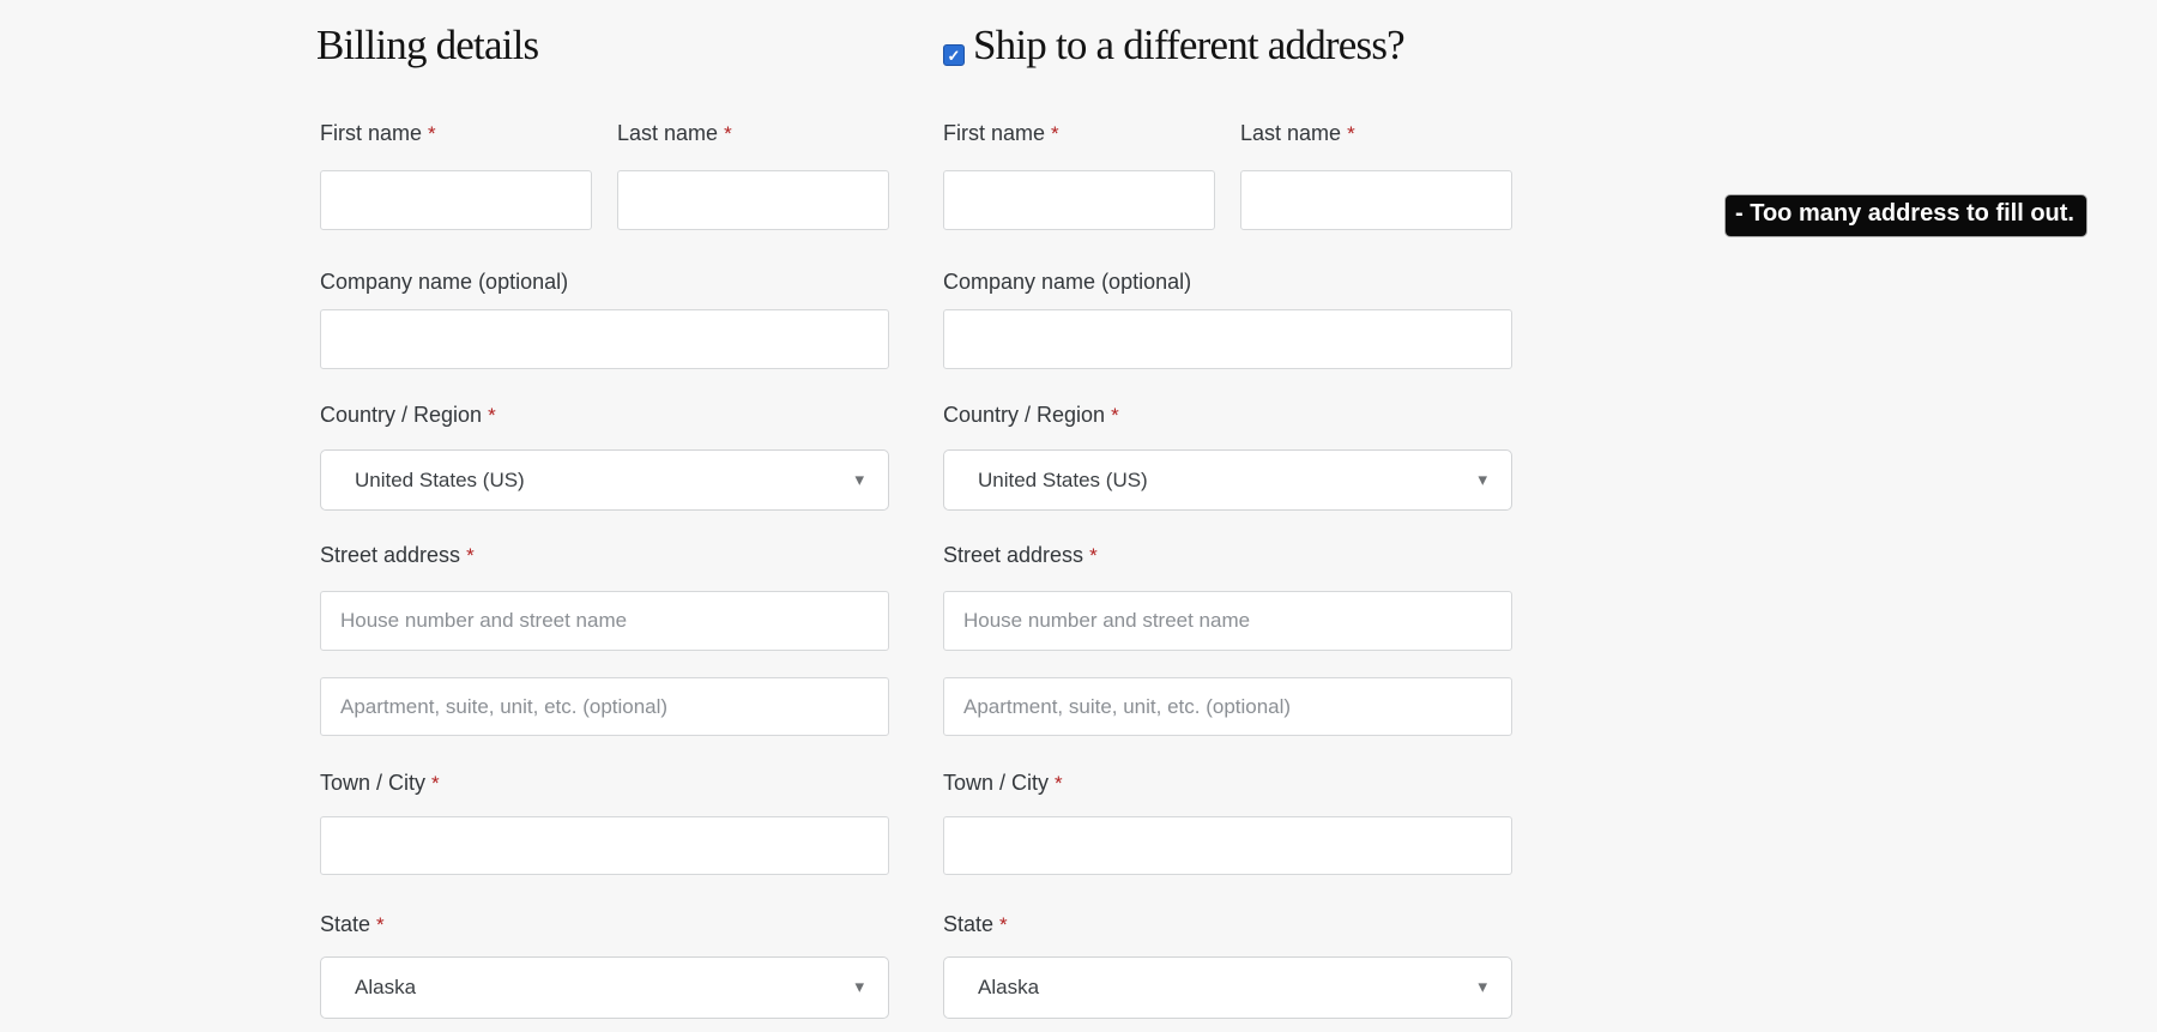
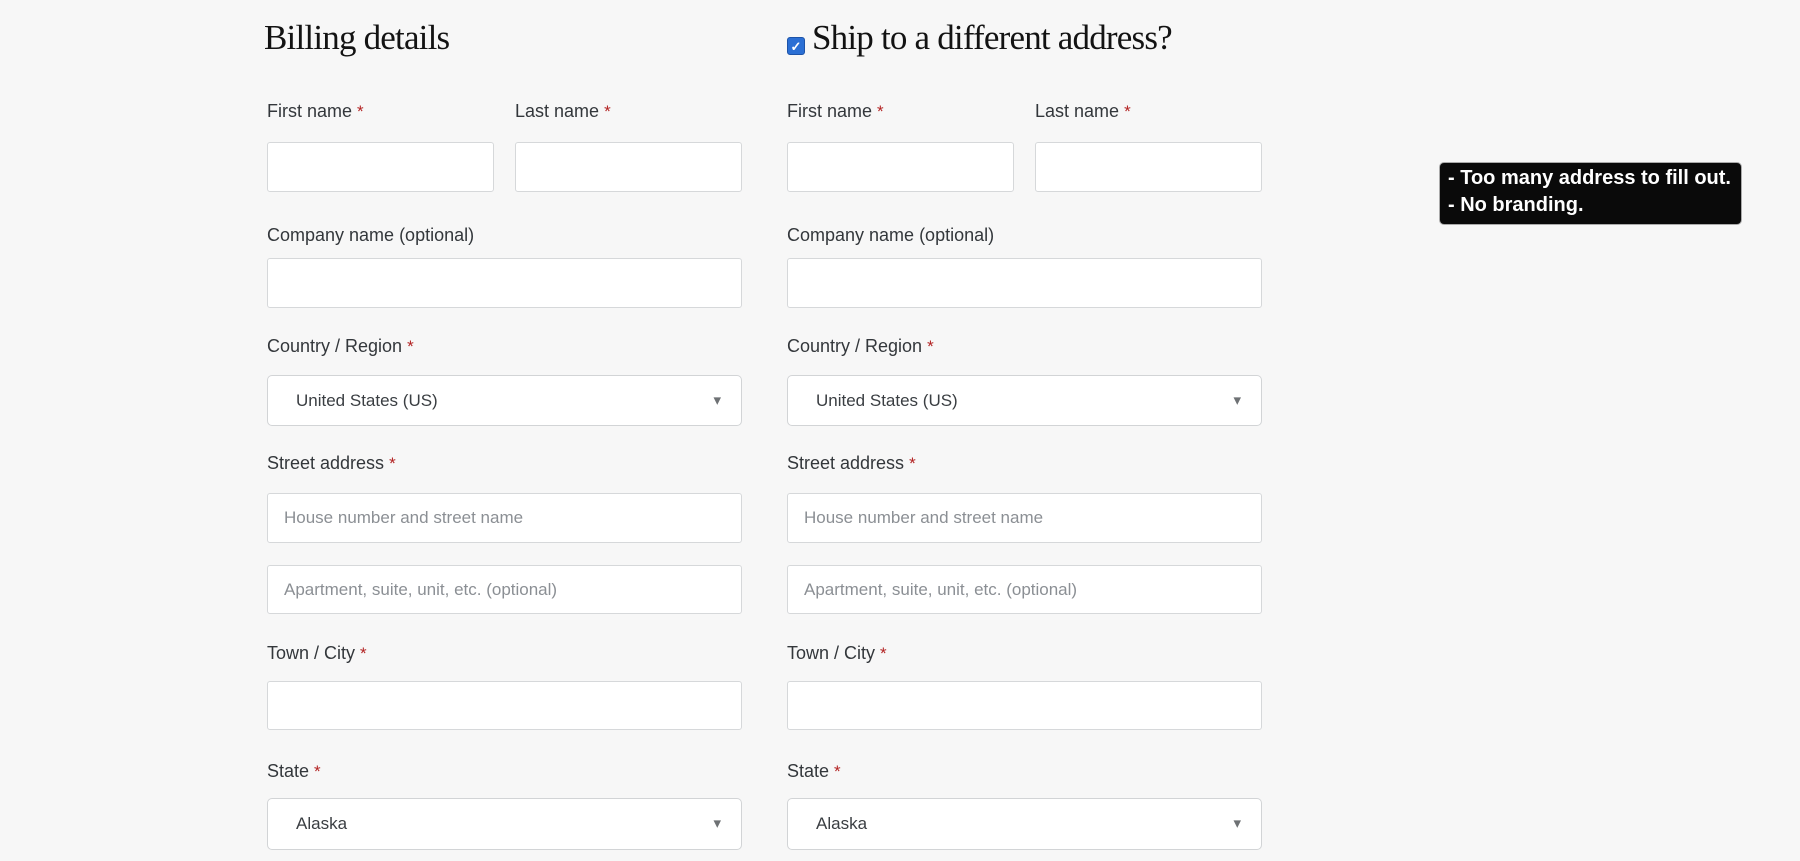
  Billing details
  First name *
  Last name *
  Company name (optional)
  Country / Region *
  United States (US)
  ▾
  Street address *
  House number and street name
  Apartment, suite, unit, etc. (optional)
  Town / City *
  State *
  Alaska
  ▾
  ✓
  Ship to a different address?
  First name *
  Last name *
  Company name (optional)
  Country / Region *
  United States (US)
  ▾
  Street address *
  House number and street name
  Apartment, suite, unit, etc. (optional)
  Town / City *
  State *
  Alaska
  ▾
  - Too many address to fill out.
+ - No branding.
